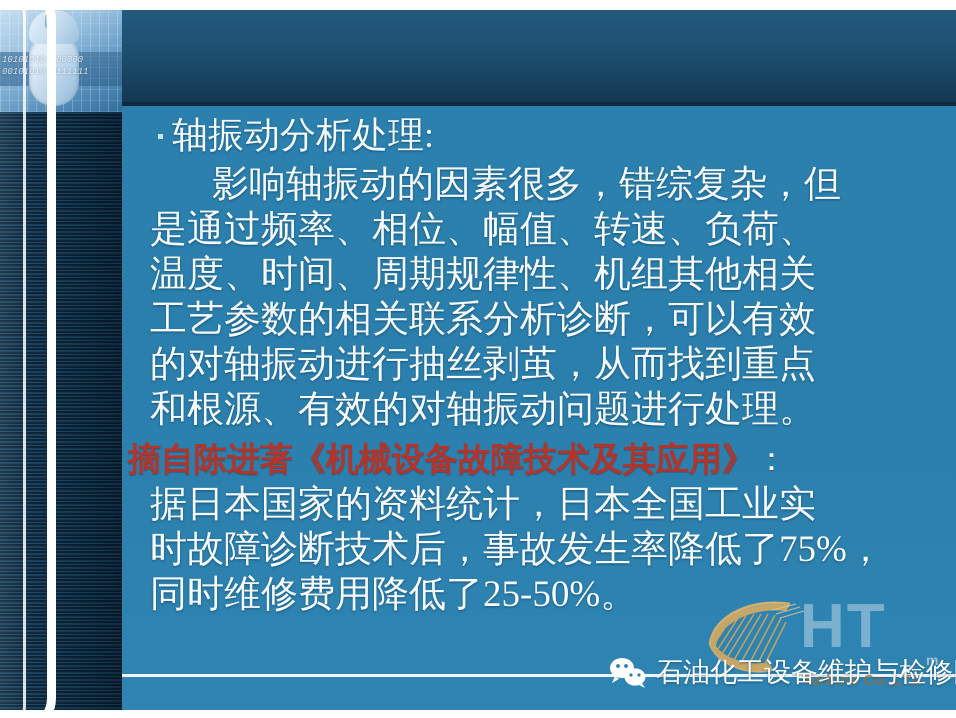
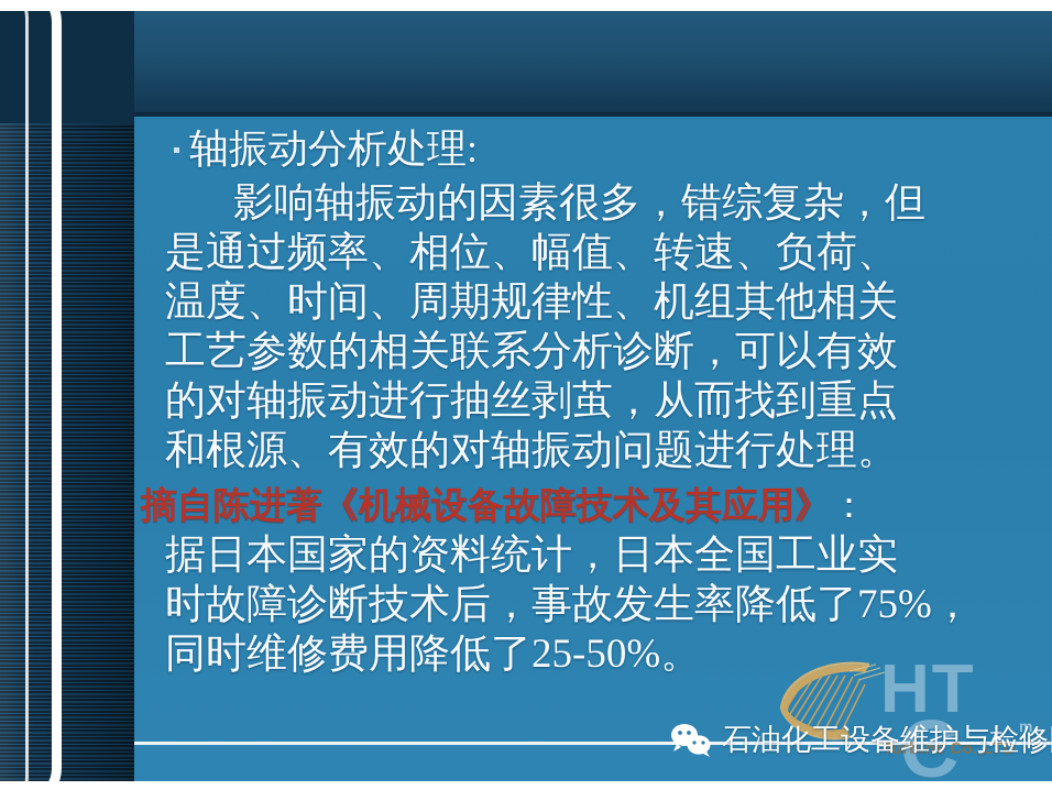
- 10101010 100000
- 00101010 0111111
  轴振动分析处理:
  影响轴振动的因素很多，错综复杂，但
  是通过频率、相位、幅值、转速、负荷、
  温度、时间、周期规律性、机组其他相关
  工艺参数的相关联系分析诊断，可以有效
  的对轴振动进行抽丝剥茧，从而找到重点
  和根源、有效的对轴振动问题进行处理。
  摘自陈进著《机械设备故障技术及其应用》：
  据日本国家的资料统计，日本全国工业实
  时故障诊断技术后，事故发生率降低了75%，
  同时维修费用降低了25-50%。
  HT
+ C
  m
  Turbine Co.,LTD
  石油化工设备维护与检修
